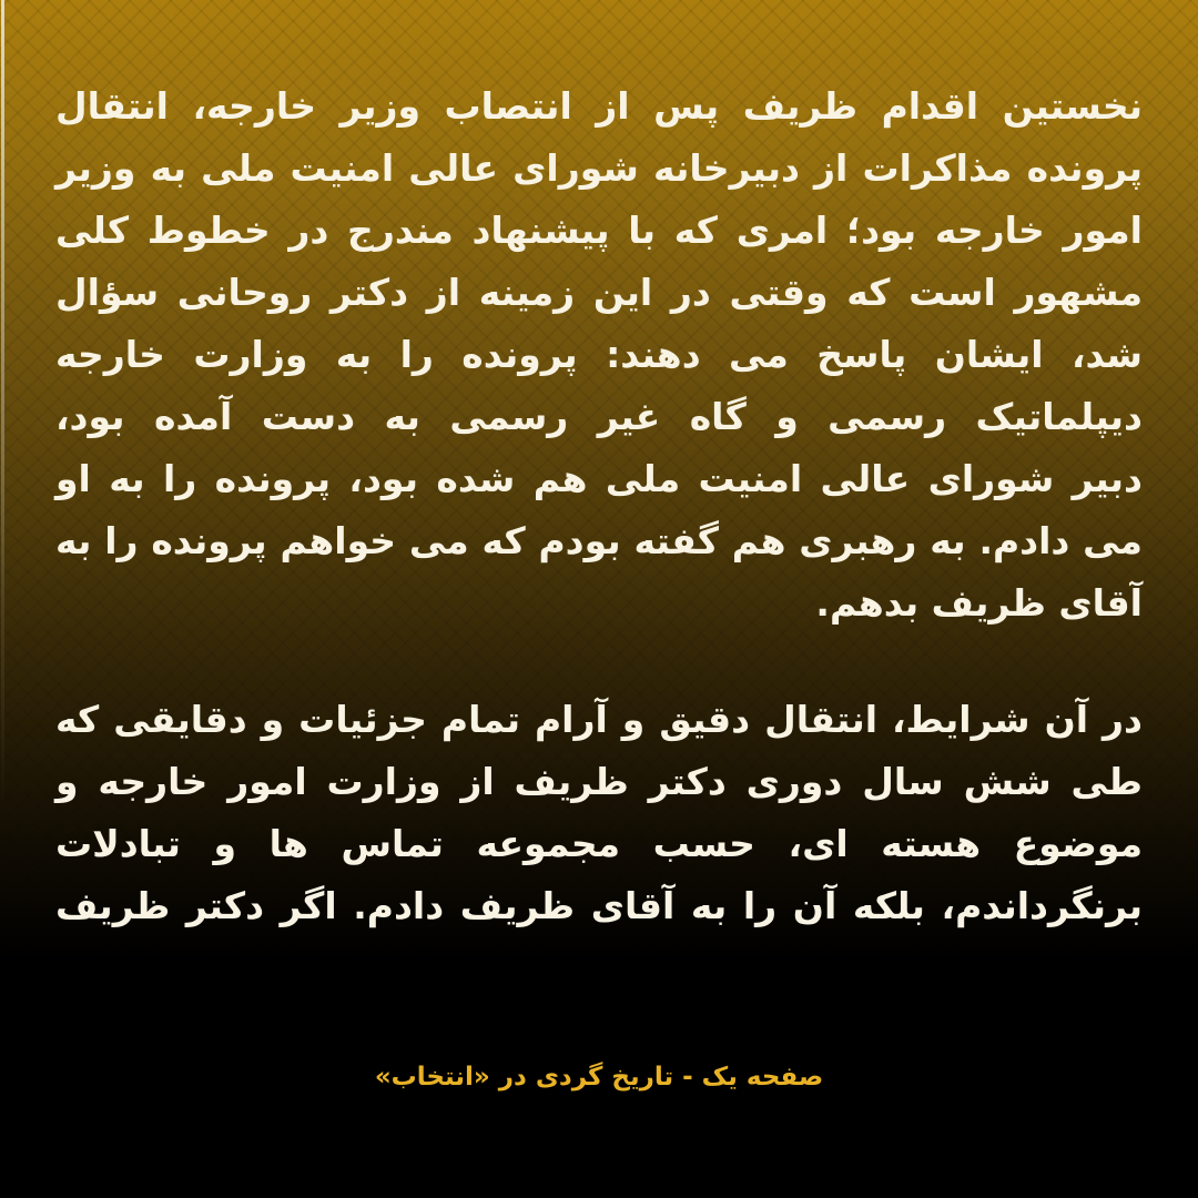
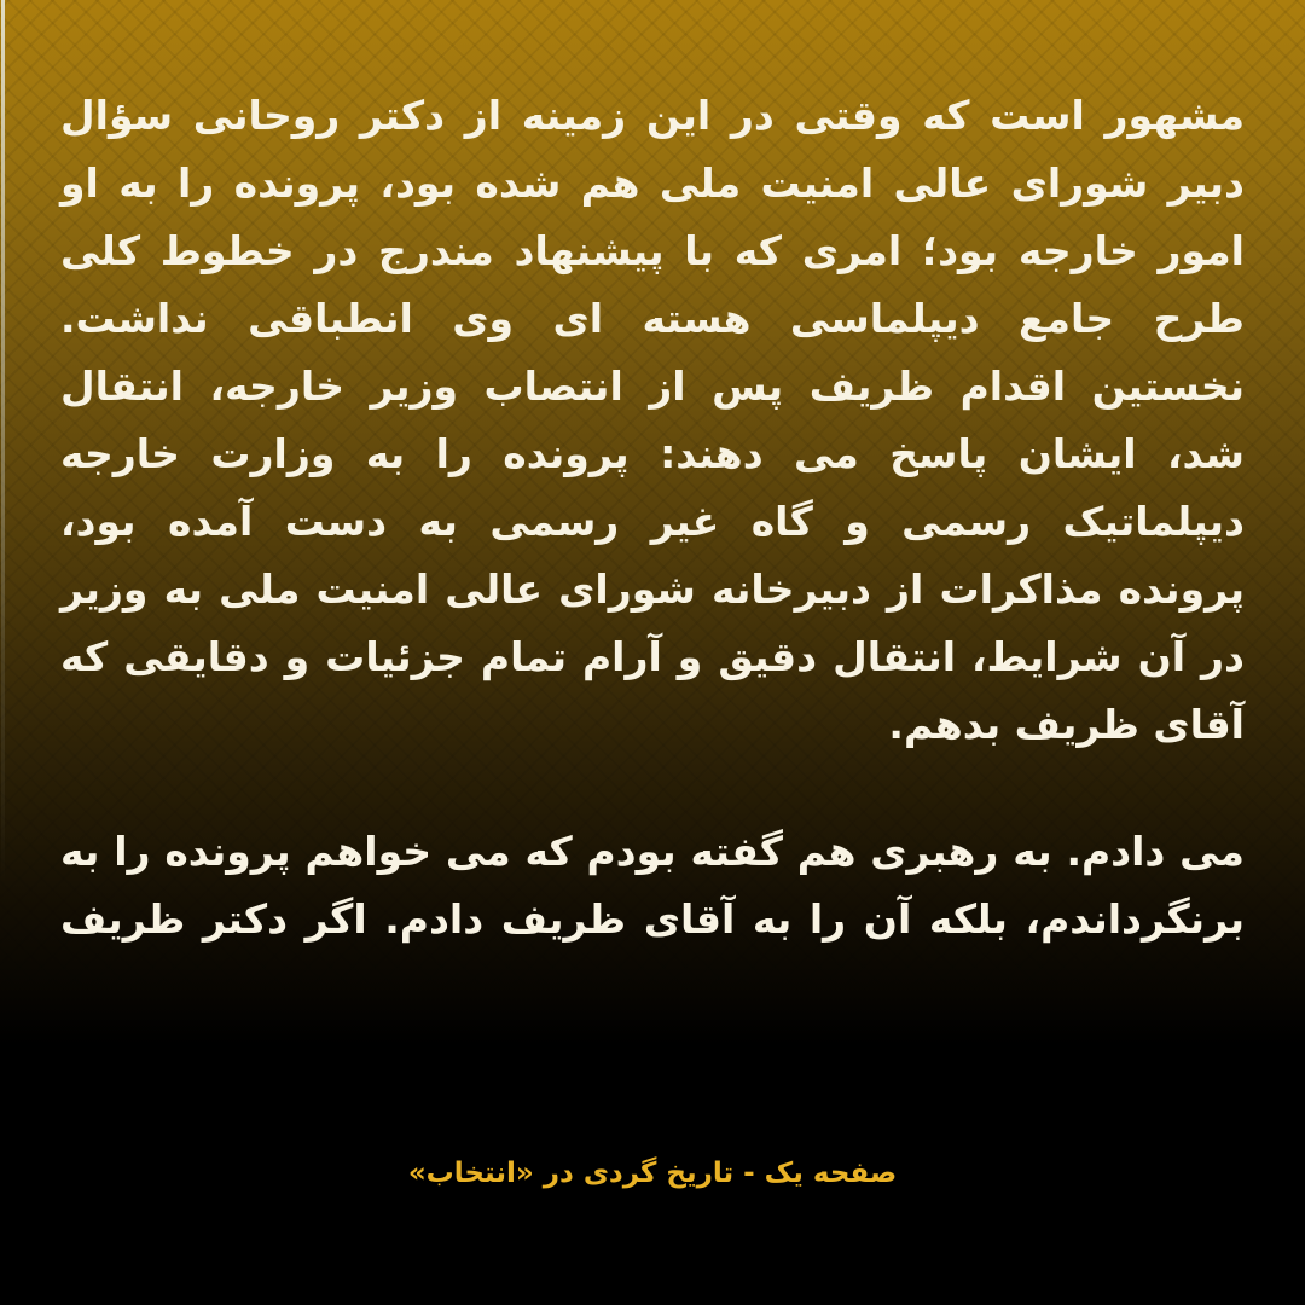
- نخستین اقدام ظریف پس از انتصاب وزیر خارجه، انتقال
+ مشهور است که وقتی در این زمینه از دکتر روحانی سؤال
- پرونده مذاکرات از دبیرخانه شورای عالی امنیت ملی به وزیر
+ دبیر شورای عالی امنیت ملی هم شده بود، پرونده را به او
  امور خارجه بود؛ امری که با پیشنهاد مندرج در خطوط کلی
+ طرح جامع دیپلماسی هسته ای وی انطباقی نداشت.
- مشهور است که وقتی در این زمینه از دکتر روحانی سؤال
+ نخستین اقدام ظریف پس از انتصاب وزیر خارجه، انتقال
  شد، ایشان پاسخ می دهند: پرونده را به وزارت خارجه
  دیپلماتیک رسمی و گاه غیر رسمی به دست آمده بود،
- دبیر شورای عالی امنیت ملی هم شده بود، پرونده را به او
+ پرونده مذاکرات از دبیرخانه شورای عالی امنیت ملی به وزیر
- می دادم. به رهبری هم گفته بودم که می خواهم پرونده را به
+ در آن شرایط، انتقال دقیق و آرام تمام جزئیات و دقایقی که
  آقای ظریف بدهم.
- در آن شرایط، انتقال دقیق و آرام تمام جزئیات و دقایقی که
+ می دادم. به رهبری هم گفته بودم که می خواهم پرونده را به
- طی شش سال دوری دکتر ظریف از وزارت امور خارجه و
- موضوع هسته ای، حسب مجموعه تماس ها و تبادلات
  برنگرداندم، بلکه آن را به آقای ظریف دادم. اگر دکتر ظریف
  صفحه یک - تاریخ گردی در «انتخاب»
